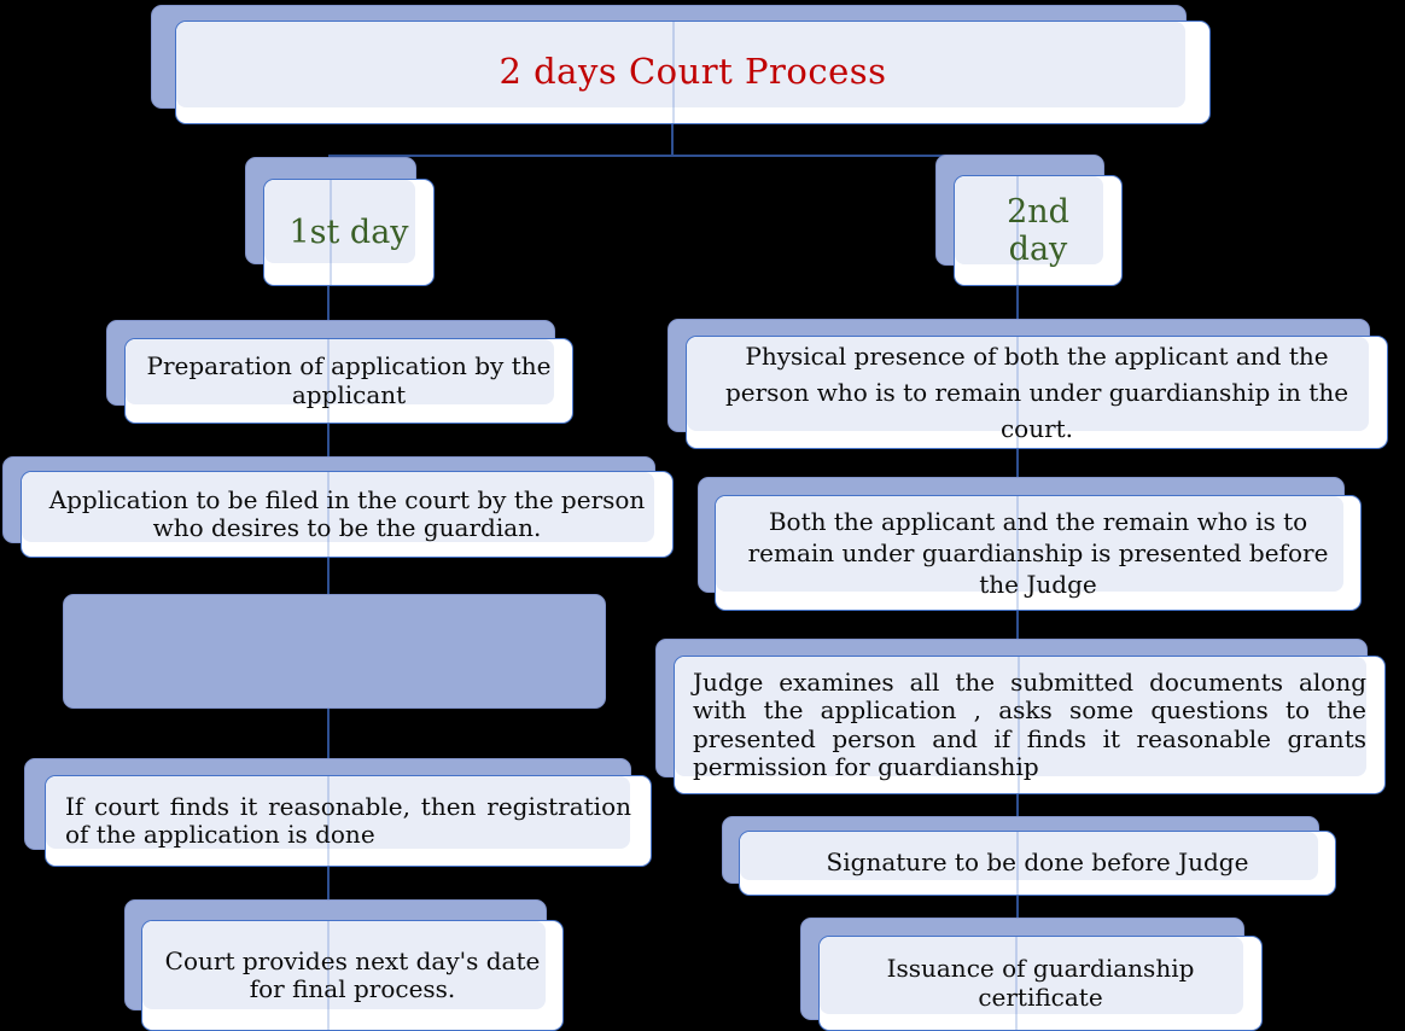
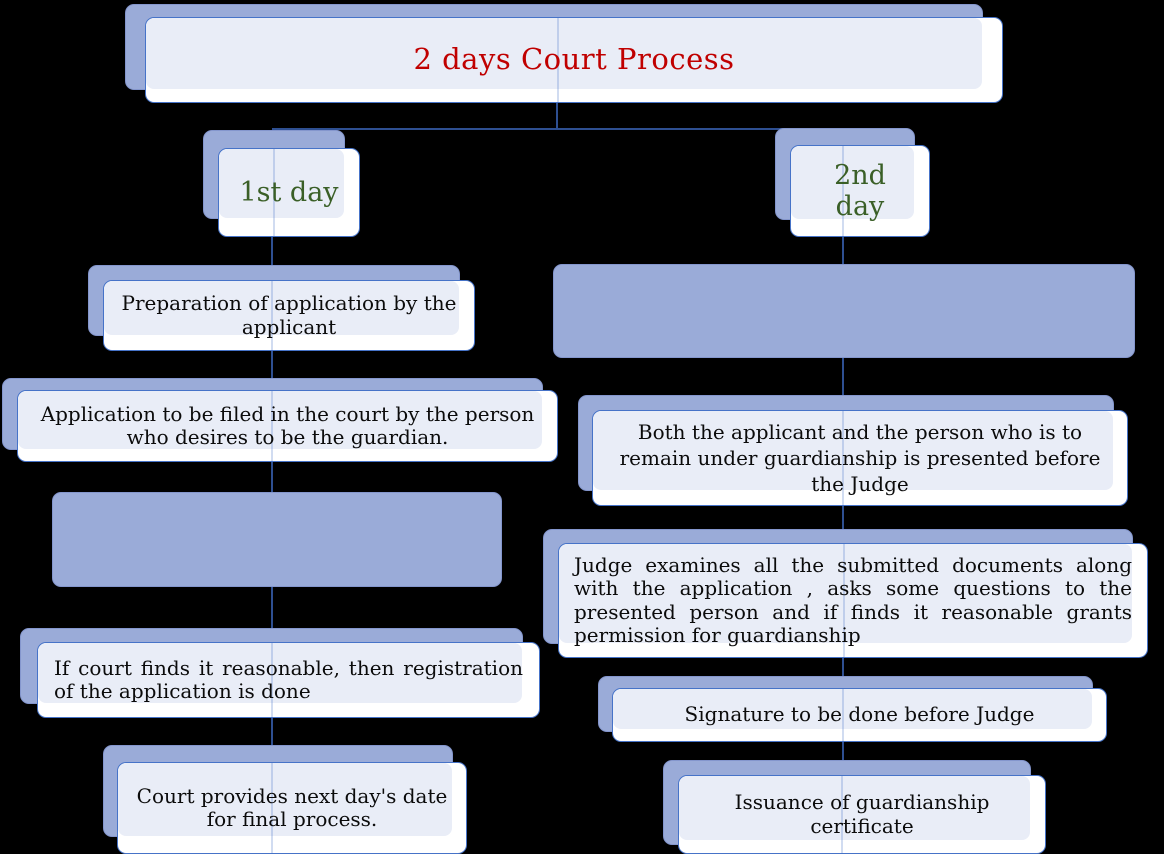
  2 days Court Process
  1st day
  2nd
  day
  Preparation of application by the applicant
  Application to be filed in the court by the person who desires to be the guardian.
  If court finds it reasonable, then registration of the application is done
  Court provides next day's date for final process.
- Physical presence of both the applicant and the person who is to remain under guardianship in the court.
- Both the applicant and the remain who is to remain under guardianship is presented before the Judge
+ Both the applicant and the person who is to remain under guardianship is presented before the Judge
  Judge examines all the submitted documents along with the application , asks some questions to the presented person and if finds it reasonable grants permission for guardianship
  Signature to be done before Judge
  Issuance of guardianship certificate
